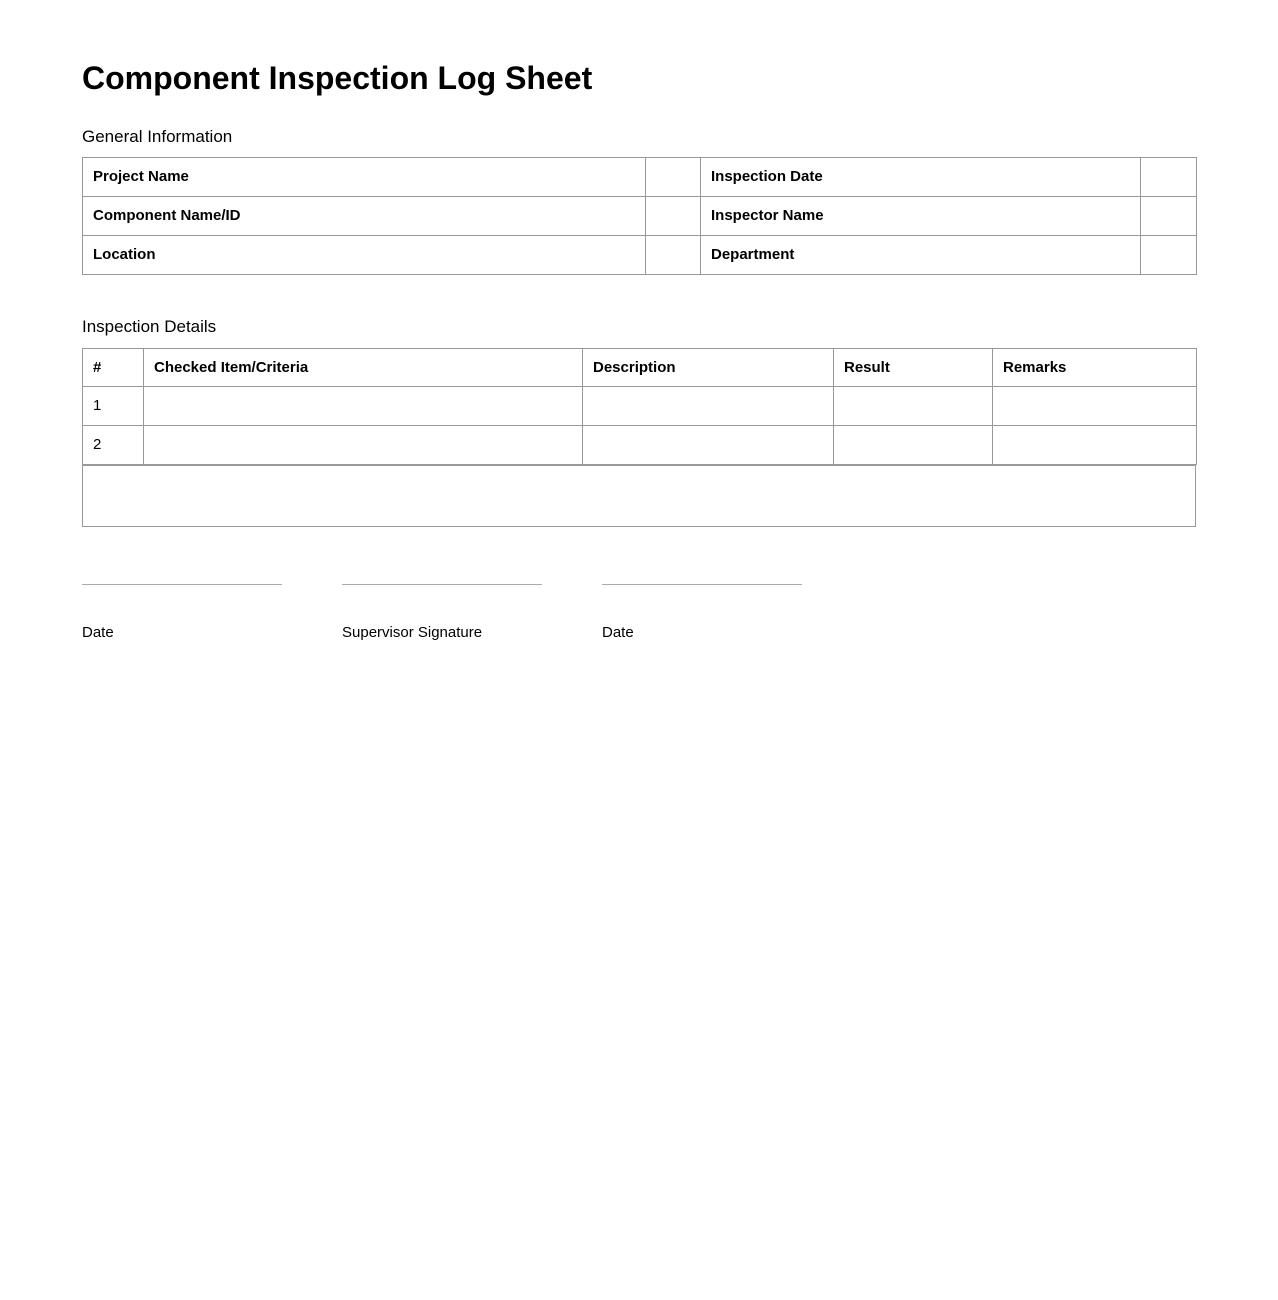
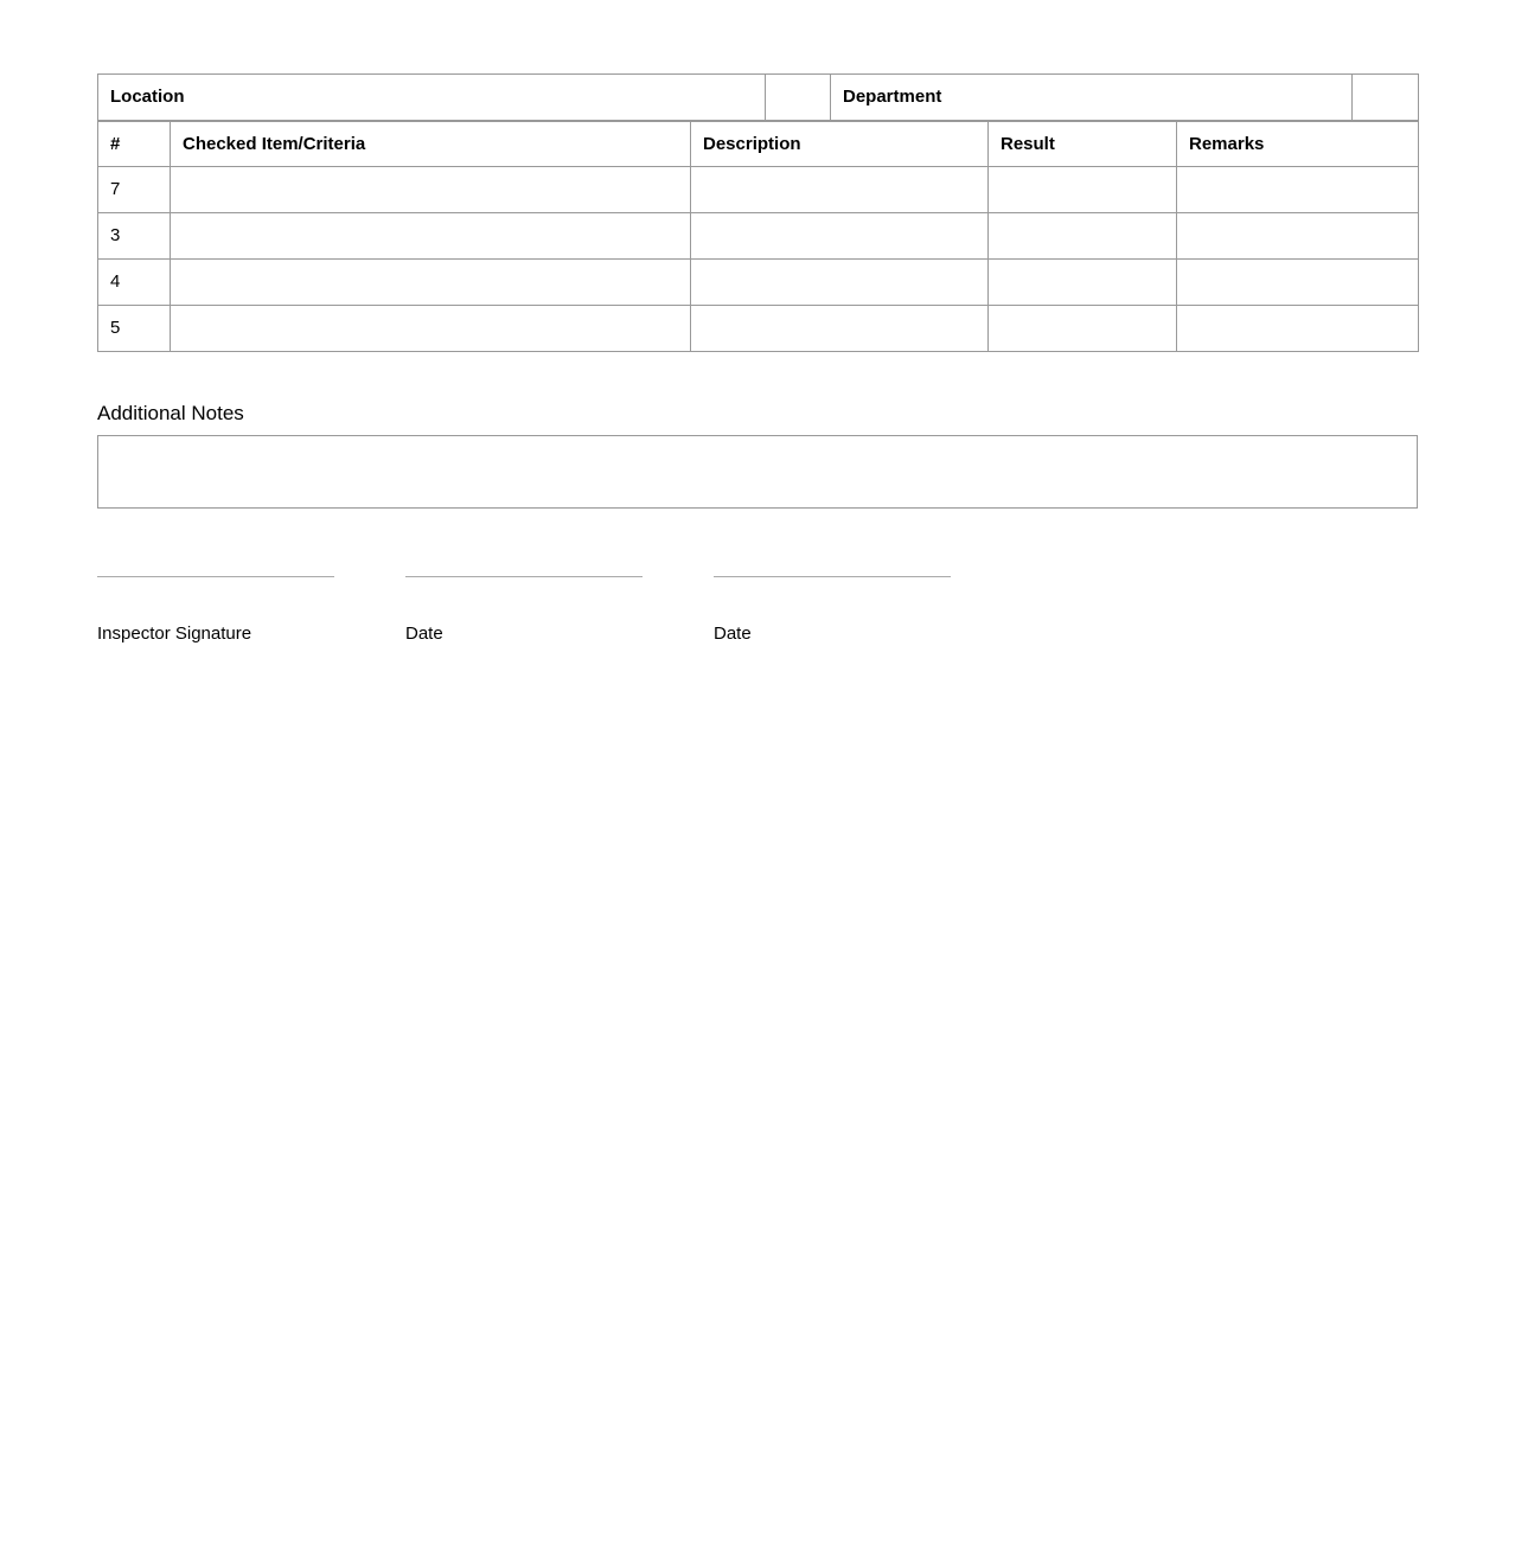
- Component Inspection Log Sheet
- General Information
- Project Name		Inspection Date
- Component Name/ID		Inspector Name
  Location		Department
- Inspection Details
  #	Checked Item/Criteria	Description	Result	Remarks
- 1
- 2
+ 7
+ 3
+ 4
+ 5
+ Additional Notes
+ Inspector Signature
  Date
- Supervisor Signature
  Date
